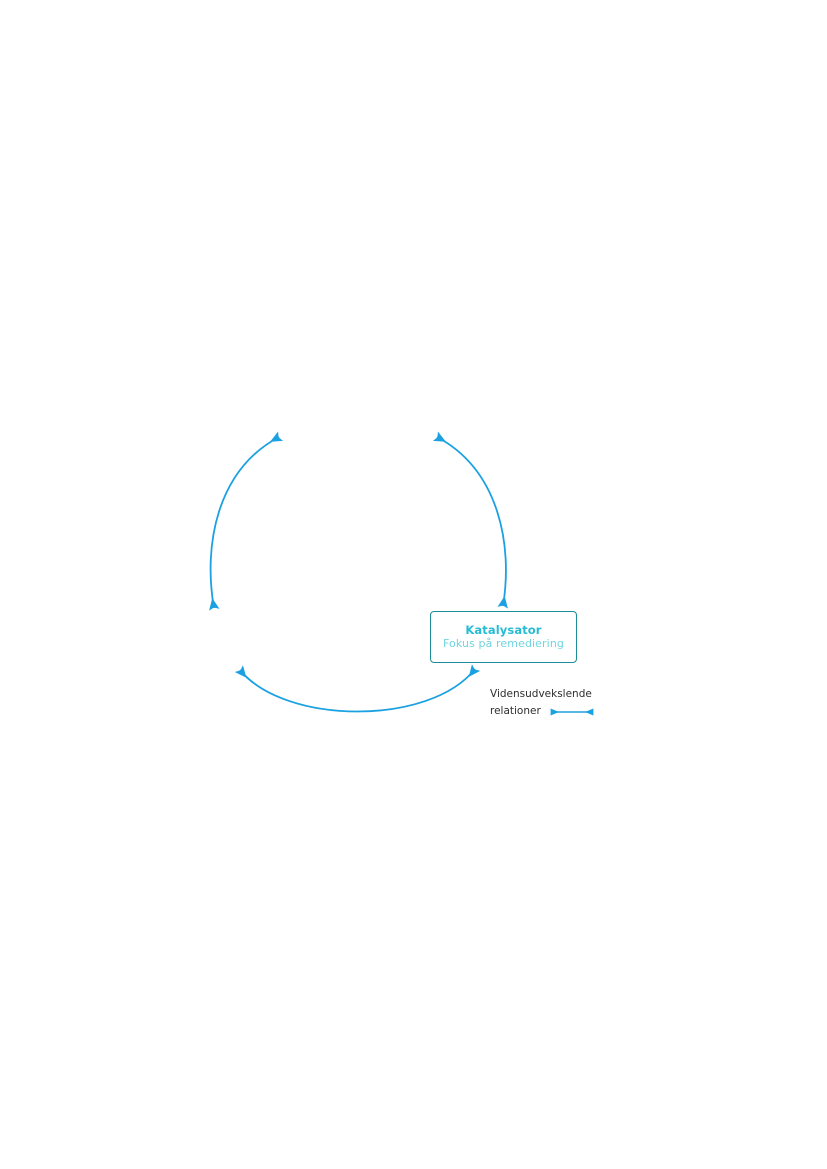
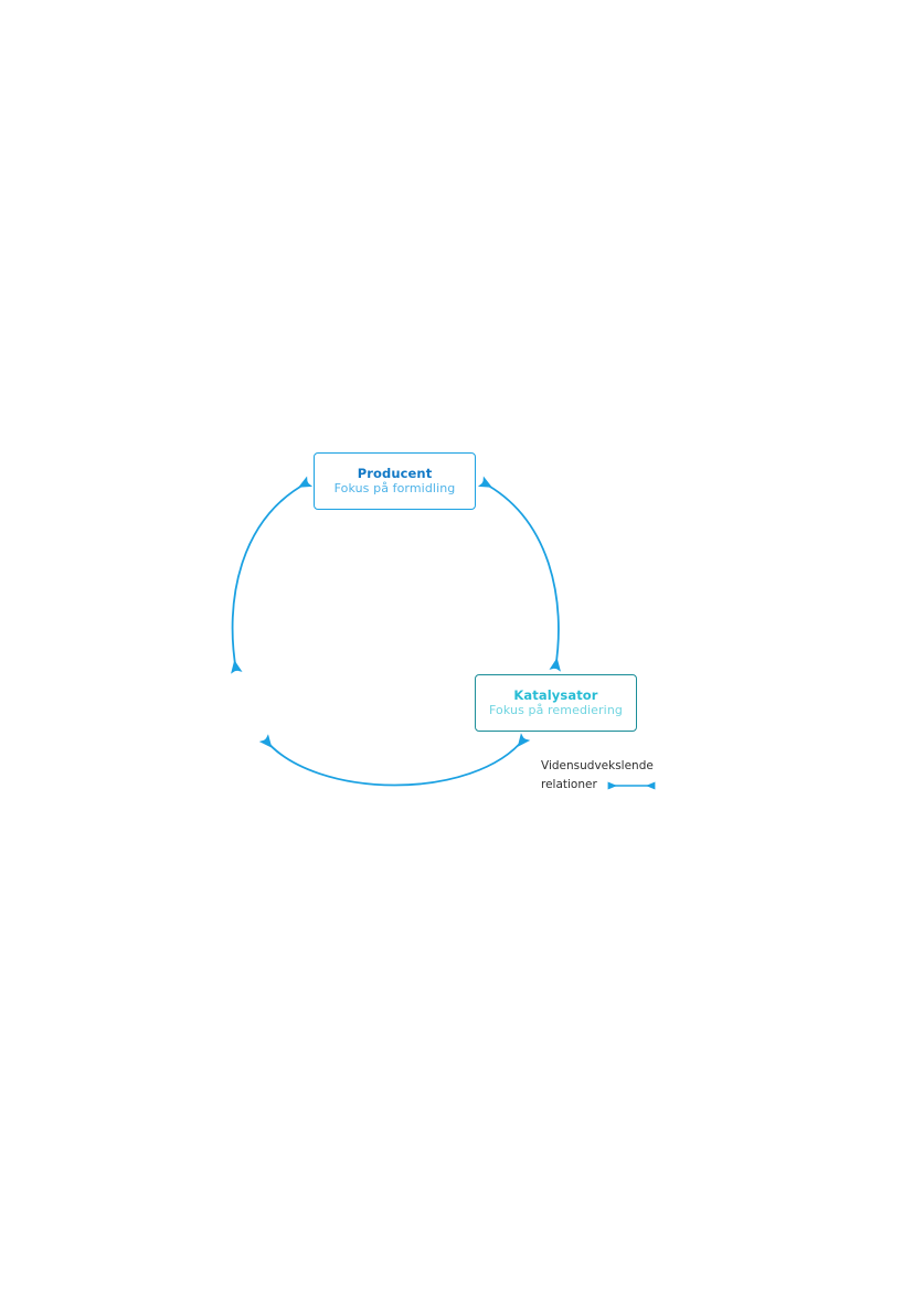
+ Producent
+ Fokus på formidling
  Katalysator
  Fokus på remediering
  Vidensudvekslende
  relationer
